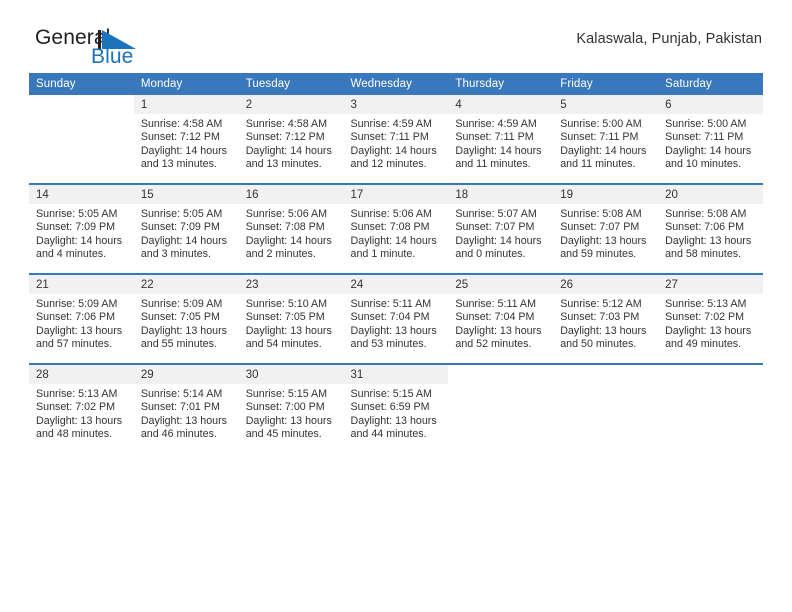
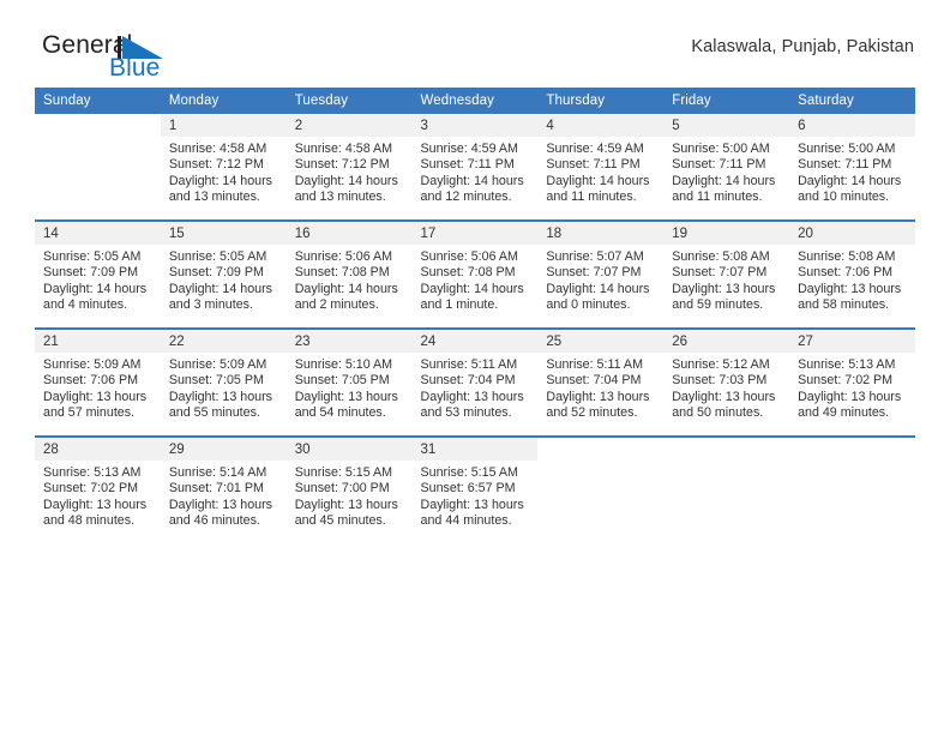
  Gener
  Blue
  Kalaswala, Punjab, Pakistan
  Sunday	Monday	Tuesday	Wednesday	Thursday	Friday	Saturday
  	1Sunrise: 4:58 AMSunset: 7:12 PMDaylight: 14 hoursand 13 minutes.	2Sunrise: 4:58 AMSunset: 7:12 PMDaylight: 14 hoursand 13 minutes.	3Sunrise: 4:59 AMSunset: 7:11 PMDaylight: 14 hoursand 12 minutes.	4Sunrise: 4:59 AMSunset: 7:11 PMDaylight: 14 hoursand 11 minutes.	5Sunrise: 5:00 AMSunset: 7:11 PMDaylight: 14 hoursand 11 minutes.	6Sunrise: 5:00 AMSunset: 7:11 PMDaylight: 14 hoursand 10 minutes.
  14Sunrise: 5:05 AMSunset: 7:09 PMDaylight: 14 hoursand 4 minutes.	15Sunrise: 5:05 AMSunset: 7:09 PMDaylight: 14 hoursand 3 minutes.	16Sunrise: 5:06 AMSunset: 7:08 PMDaylight: 14 hoursand 2 minutes.	17Sunrise: 5:06 AMSunset: 7:08 PMDaylight: 14 hoursand 1 minute.	18Sunrise: 5:07 AMSunset: 7:07 PMDaylight: 14 hoursand 0 minutes.	19Sunrise: 5:08 AMSunset: 7:07 PMDaylight: 13 hoursand 59 minutes.	20Sunrise: 5:08 AMSunset: 7:06 PMDaylight: 13 hoursand 58 minutes.
  21Sunrise: 5:09 AMSunset: 7:06 PMDaylight: 13 hoursand 57 minutes.	22Sunrise: 5:09 AMSunset: 7:05 PMDaylight: 13 hoursand 55 minutes.	23Sunrise: 5:10 AMSunset: 7:05 PMDaylight: 13 hoursand 54 minutes.	24Sunrise: 5:11 AMSunset: 7:04 PMDaylight: 13 hoursand 53 minutes.	25Sunrise: 5:11 AMSunset: 7:04 PMDaylight: 13 hoursand 52 minutes.	26Sunrise: 5:12 AMSunset: 7:03 PMDaylight: 13 hoursand 50 minutes.	27Sunrise: 5:13 AMSunset: 7:02 PMDaylight: 13 hoursand 49 minutes.
- 28Sunrise: 5:13 AMSunset: 7:02 PMDaylight: 13 hoursand 48 minutes.	29Sunrise: 5:14 AMSunset: 7:01 PMDaylight: 13 hoursand 46 minutes.	30Sunrise: 5:15 AMSunset: 7:00 PMDaylight: 13 hoursand 45 minutes.	31Sunrise: 5:15 AMSunset: 6:59 PMDaylight: 13 hoursand 44 minutes.
+ 28Sunrise: 5:13 AMSunset: 7:02 PMDaylight: 13 hoursand 48 minutes.	29Sunrise: 5:14 AMSunset: 7:01 PMDaylight: 13 hoursand 46 minutes.	30Sunrise: 5:15 AMSunset: 7:00 PMDaylight: 13 hoursand 45 minutes.	31Sunrise: 5:15 AMSunset: 6:57 PMDaylight: 13 hoursand 44 minutes.
